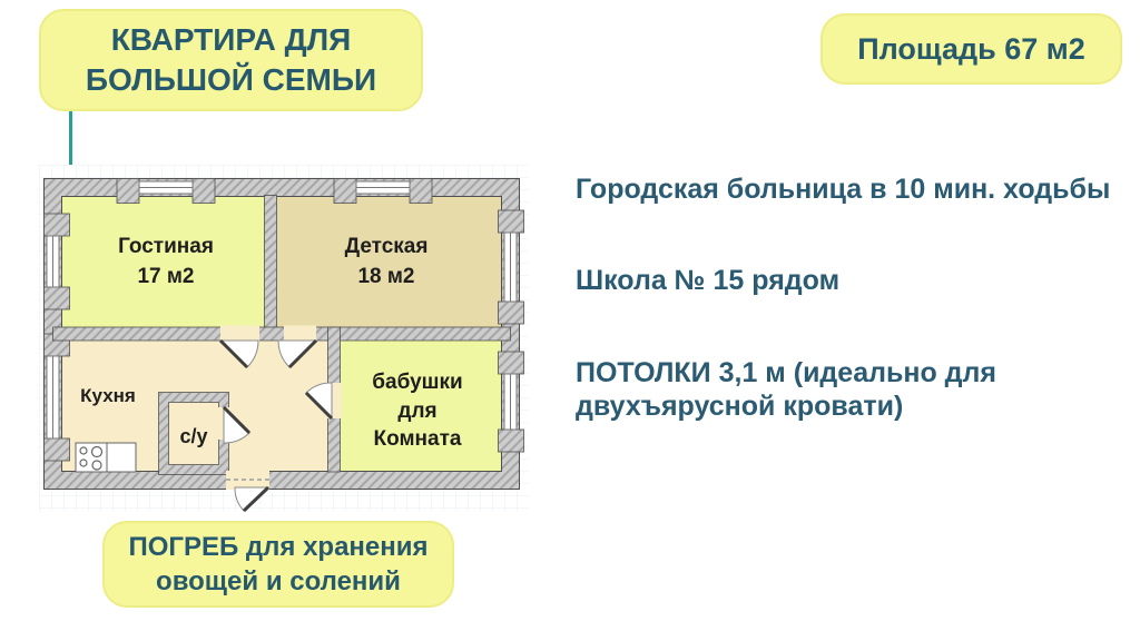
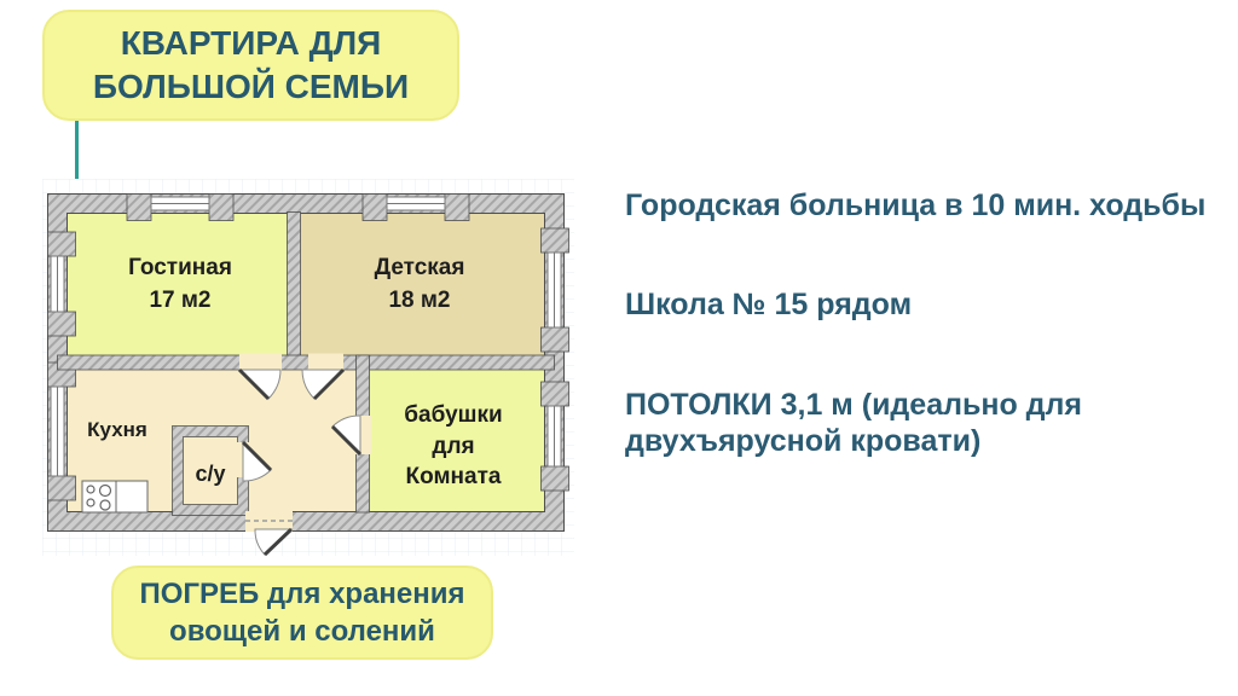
  КВАРТИРА ДЛЯ БОЛЬШОЙ СЕМЬИ
- Площадь 67 м2
  Гостиная
  17 м2
  Детская
  18 м2
  Кухня
  с/у
  бабушки
  для
  Комната
  Городская больница в 10 мин. ходьбы
  Школа № 15 рядом
  ПОТОЛКИ 3,1 м (идеально для двухъярусной кровати)
  ПОГРЕБ для хранения овощей и солений
